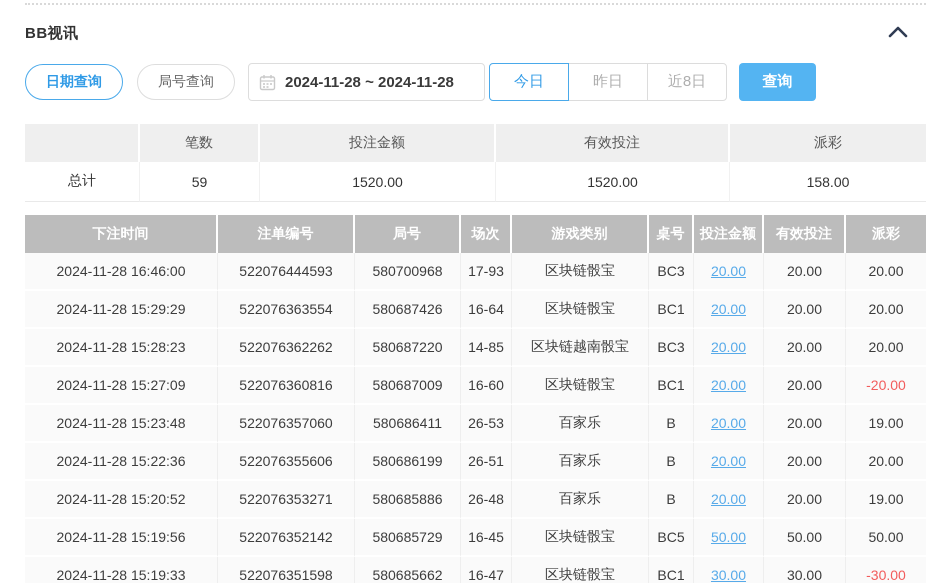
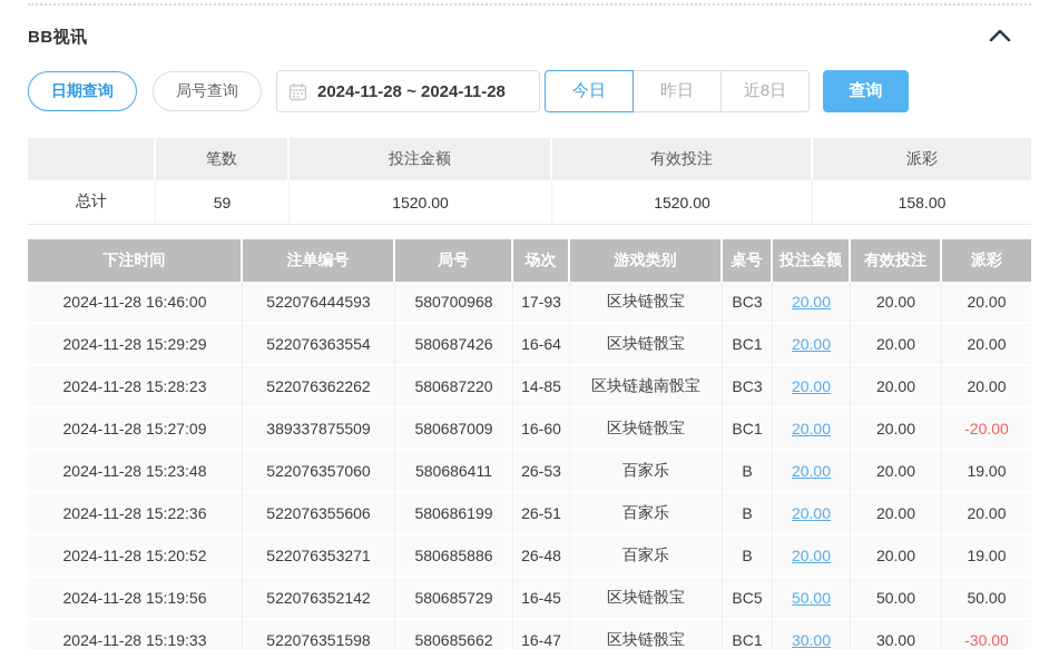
  BB视讯
  日期查询
  局号查询
  2024-11-28 ~ 2024-11-28
  今日
  昨日
  近8日
  查询
  	笔数	投注金额	有效投注	派彩
  总计	59	1520.00	1520.00	158.00
  下注时间	注单编号	局号	场次	游戏类别	桌号	投注金额	有效投注	派彩
  2024-11-28 16:46:00	522076444593	580700968	17-93	区块链骰宝	BC3	20.00	20.00	20.00
  2024-11-28 15:29:29	522076363554	580687426	16-64	区块链骰宝	BC1	20.00	20.00	20.00
  2024-11-28 15:28:23	522076362262	580687220	14-85	区块链越南骰宝	BC3	20.00	20.00	20.00
- 2024-11-28 15:27:09	522076360816	580687009	16-60	区块链骰宝	BC1	20.00	20.00	-20.00
+ 2024-11-28 15:27:09	389337875509	580687009	16-60	区块链骰宝	BC1	20.00	20.00	-20.00
  2024-11-28 15:23:48	522076357060	580686411	26-53	百家乐	B	20.00	20.00	19.00
  2024-11-28 15:22:36	522076355606	580686199	26-51	百家乐	B	20.00	20.00	20.00
  2024-11-28 15:20:52	522076353271	580685886	26-48	百家乐	B	20.00	20.00	19.00
  2024-11-28 15:19:56	522076352142	580685729	16-45	区块链骰宝	BC5	50.00	50.00	50.00
  2024-11-28 15:19:33	522076351598	580685662	16-47	区块链骰宝	BC1	30.00	30.00	-30.00
